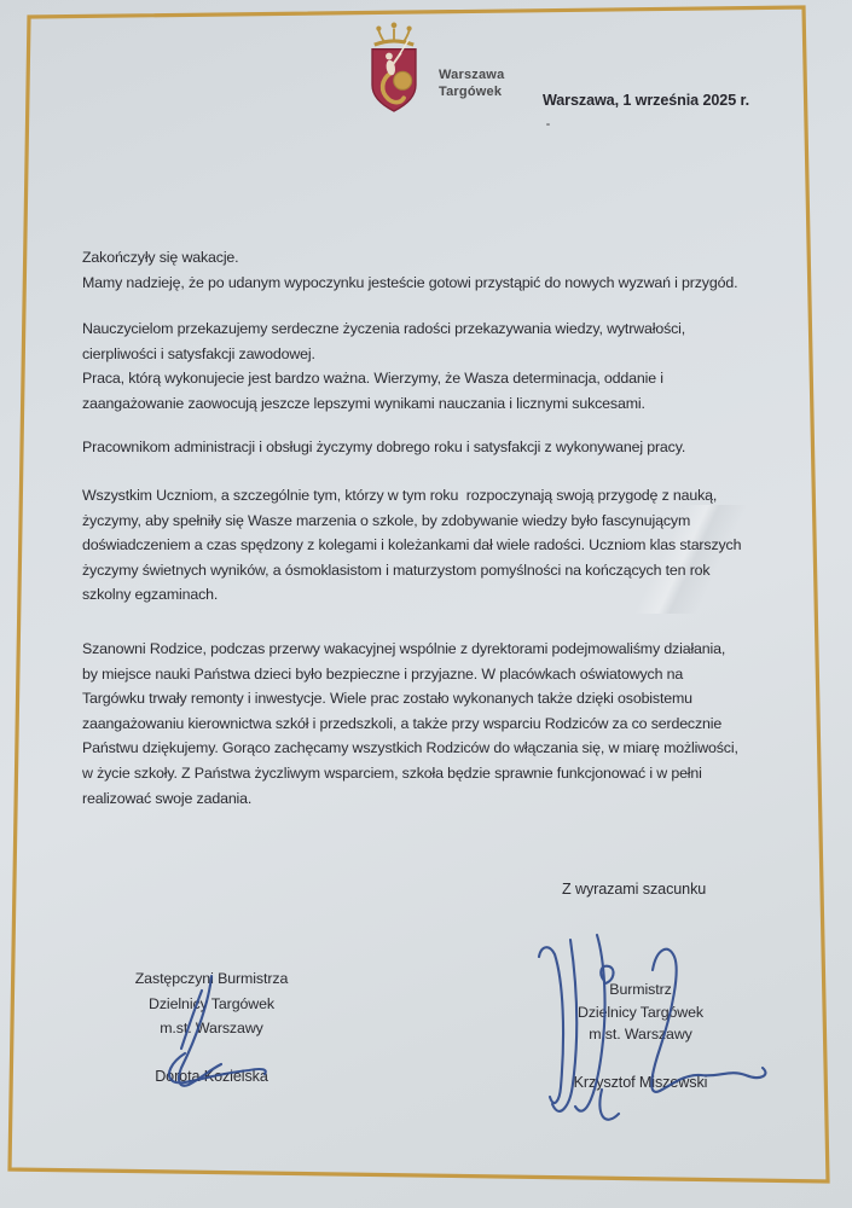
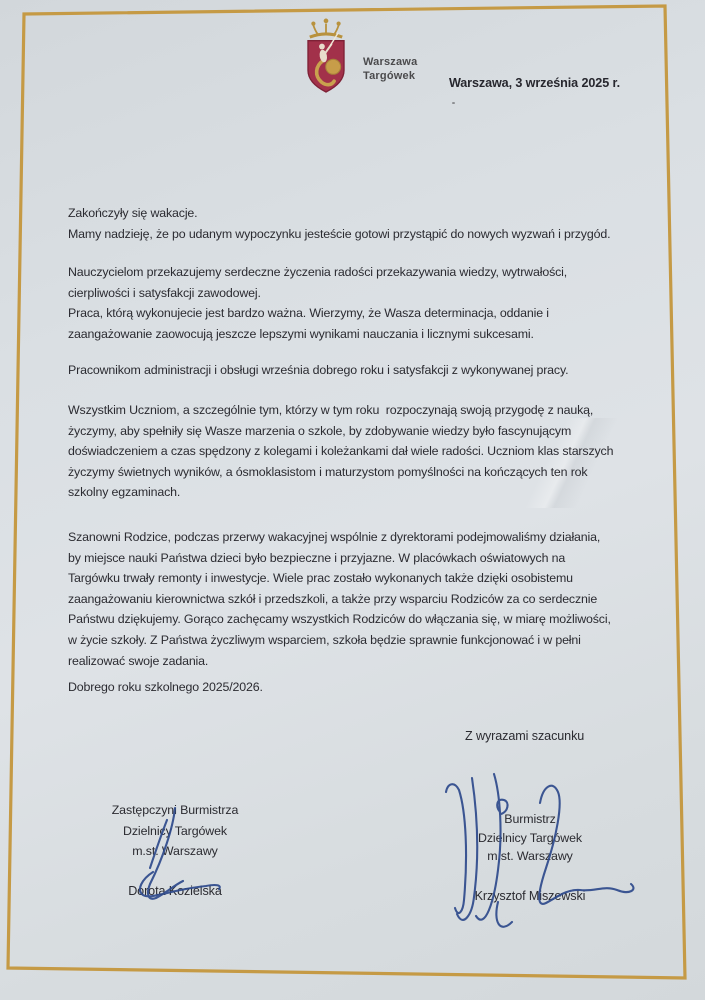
  Warszawa
  Targówek
- Warszawa, 1 września 2025 r.
+ Warszawa, 3 września 2025 r.
  Zakończyły się wakacje.
  Mamy nadzieję, że po udanym wypoczynku jesteście gotowi przystąpić do nowych wyzwań i przygód.
  Nauczycielom przekazujemy serdeczne życzenia radości przekazywania wiedzy, wytrwałości,
  cierpliwości i satysfakcji zawodowej.
  Praca, którą wykonujecie jest bardzo ważna. Wierzymy, że Wasza determinacja, oddanie i
  zaangażowanie zaowocują jeszcze lepszymi wynikami nauczania i licznymi sukcesami.
- Pracownikom administracji i obsługi życzymy dobrego roku i satysfakcji z wykonywanej pracy.
+ Pracownikom administracji i obsługi września dobrego roku i satysfakcji z wykonywanej pracy.
  Wszystkim Uczniom, a szczególnie tym, którzy w tym roku rozpoczynają swoją przygodę z nauką,
  życzymy, aby spełniły się Wasze marzenia o szkole, by zdobywanie wiedzy było fascynującym
  doświadczeniem a czas spędzony z kolegami i koleżankami dał wiele radości. Uczniom klas starszych
  życzymy świetnych wyników, a ósmoklasistom i maturzystom pomyślności na kończących ten rok
  szkolny egzaminach.
  Szanowni Rodzice, podczas przerwy wakacyjnej wspólnie z dyrektorami podejmowaliśmy działania,
  by miejsce nauki Państwa dzieci było bezpieczne i przyjazne. W placówkach oświatowych na
  Targówku trwały remonty i inwestycje. Wiele prac zostało wykonanych także dzięki osobistemu
  zaangażowaniu kierownictwa szkół i przedszkoli, a także przy wsparciu Rodziców za co serdecznie
  Państwu dziękujemy. Gorąco zachęcamy wszystkich Rodziców do włączania się, w miarę możliwości,
  w życie szkoły. Z Państwa życzliwym wsparciem, szkoła będzie sprawnie funkcjonować i w pełni
  realizować swoje zadania.
+ Dobrego roku szkolnego 2025/2026.
  Z wyrazami szacunku
  Zastępczyn Burmistrza
  Dzielniy Targówek
  m.st. Warszawy
  Drotazielska
  Burmistrz
  Dzielnicy Targówek
  mst. Warszawy
  Krzysztof Miszwski
